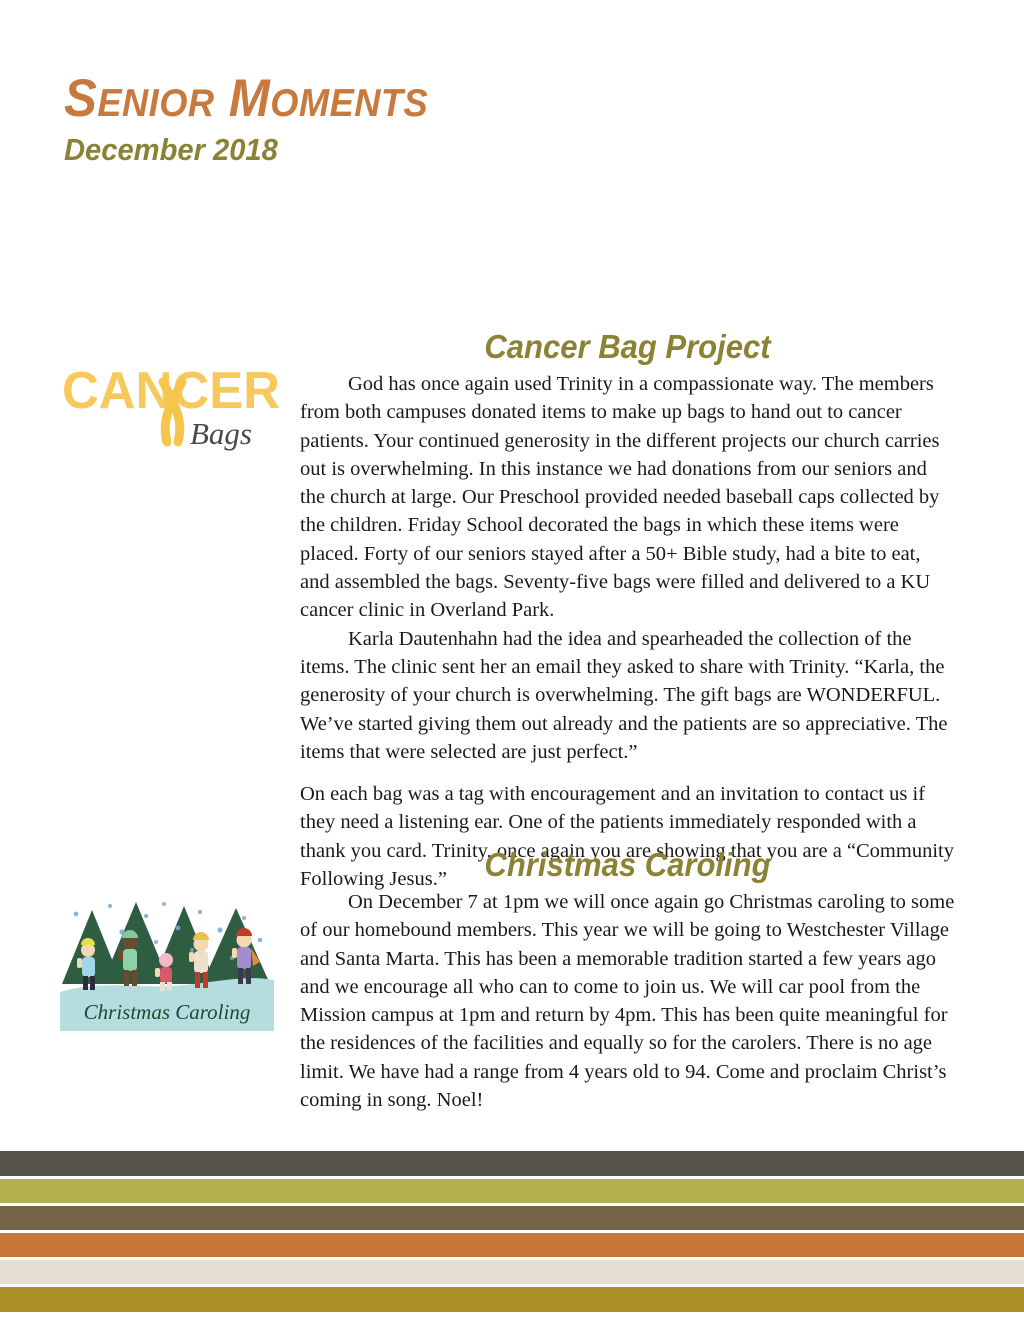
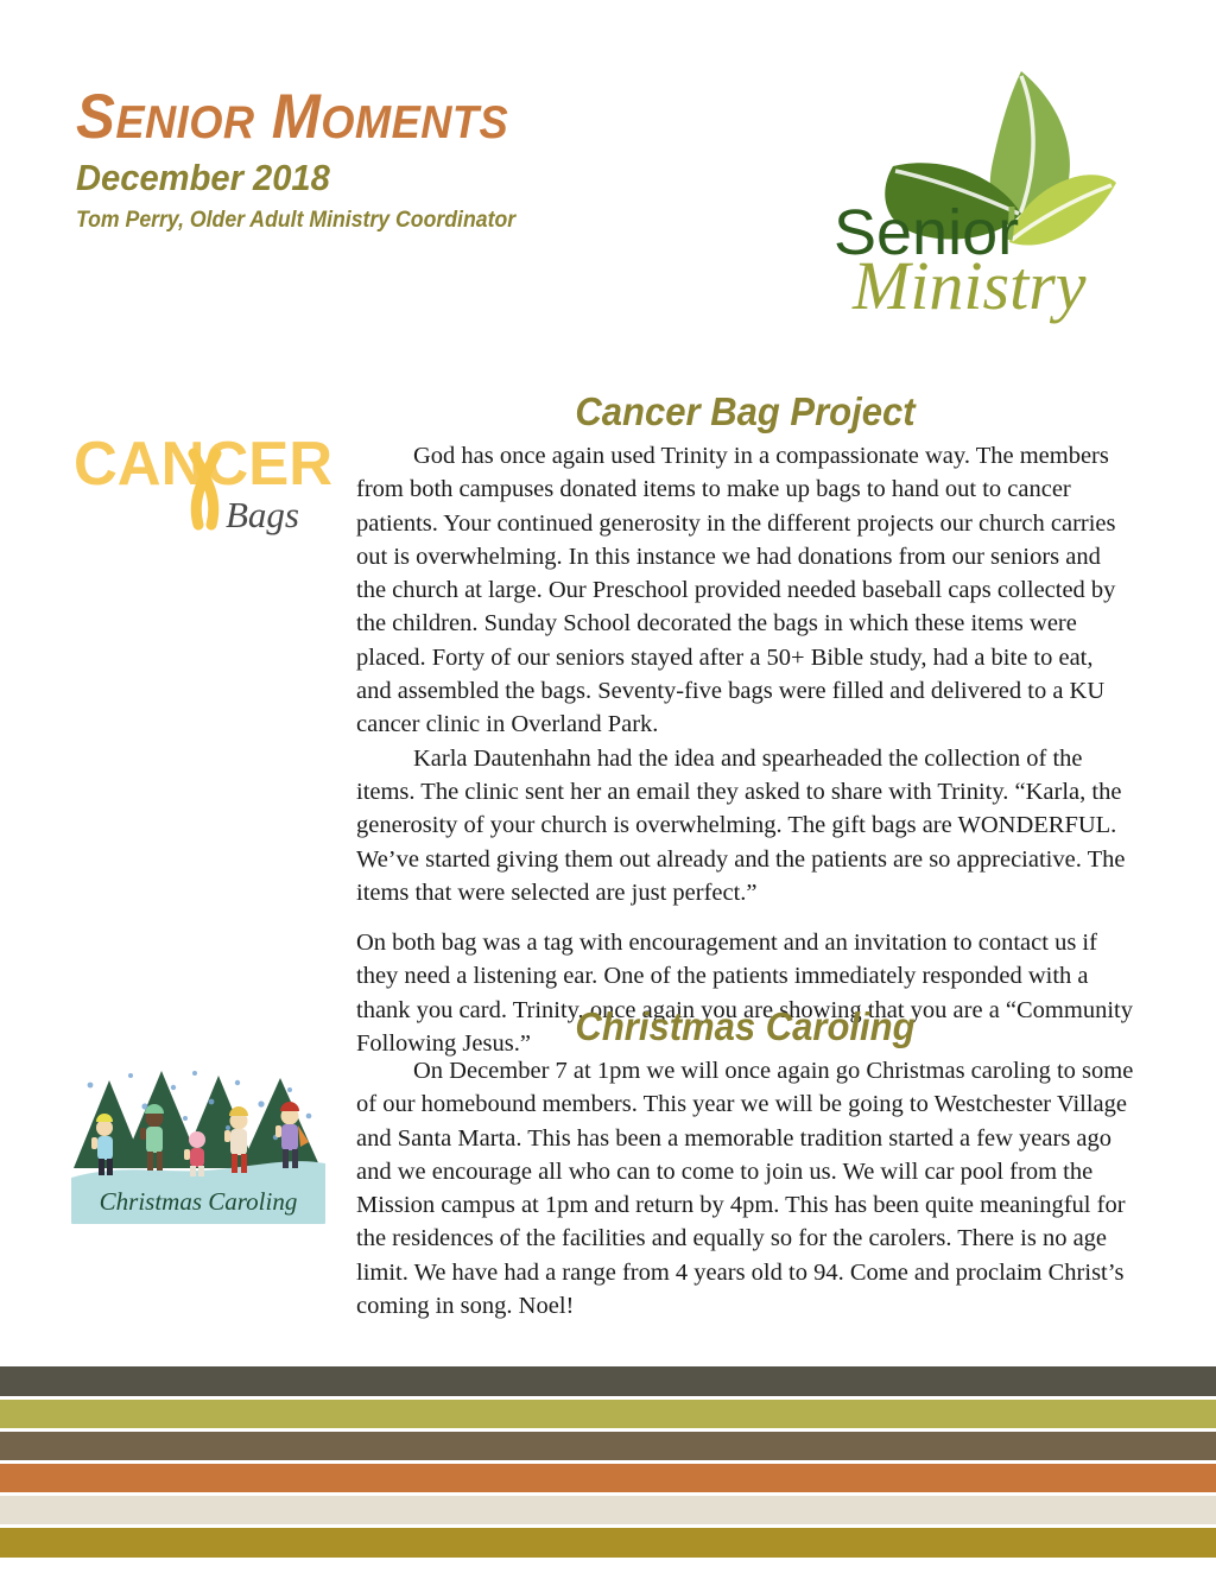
  SENIOR MOMENTS
  December 2018
+ Tom Perry, Older Adult Ministry Coordinator
+ Senior
+ Ministry
  CANCER
  Bags
  Cancer Bag Project
- God has once again used Trinity in a compassionate way. The members from both campuses donated items to make up bags to hand out to cancer patients. Your continued generosity in the different projects our church carries out is overwhelming. In this instance we had donations from our seniors and the church at large. Our Preschool provided needed baseball caps collected by the children. Friday School decorated the bags in which these items were placed. Forty of our seniors stayed after a 50+ Bible study, had a bite to eat, and assembled the bags. Seventy-five bags were filled and delivered to a KU cancer clinic in Overland Park.
+ God has once again used Trinity in a compassionate way. The members from both campuses donated items to make up bags to hand out to cancer patients. Your continued generosity in the different projects our church carries out is overwhelming. In this instance we had donations from our seniors and the church at large. Our Preschool provided needed baseball caps collected by the children. Sunday School decorated the bags in which these items were placed. Forty of our seniors stayed after a 50+ Bible study, had a bite to eat, and assembled the bags. Seventy-five bags were filled and delivered to a KU cancer clinic in Overland Park.
  Karla Dautenhahn had the idea and spearheaded the collection of the items. The clinic sent her an email they asked to share with Trinity. “Karla, the generosity of your church is overwhelming. The gift bags are WONDERFUL. We’ve started giving them out already and the patients are so appreciative. The items that were selected are just perfect.”
- On each bag was a tag with encouragement and an invitation to contact us if they need a listening ear. One of the patients immediately responded with a thank you card. Trinity, once again you are showing that you are a “Community Following Jesus.”
+ On both bag was a tag with encouragement and an invitation to contact us if they need a listening ear. One of the patients immediately responded with a thank you card. Trinity, once again you are showing that you are a “Community Following Jesus.”
  Christmas Caroling
  Christmas Caroling
  On December 7 at 1pm we will once again go Christmas caroling to some of our homebound members. This year we will be going to Westchester Village and Santa Marta. This has been a memorable tradition started a few years ago and we encourage all who can to come to join us. We will car pool from the Mission campus at 1pm and return by 4pm. This has been quite meaningful for the residences of the facilities and equally so for the carolers. There is no age limit. We have had a range from 4 years old to 94. Come and proclaim Christ’s coming in song. Noel!
